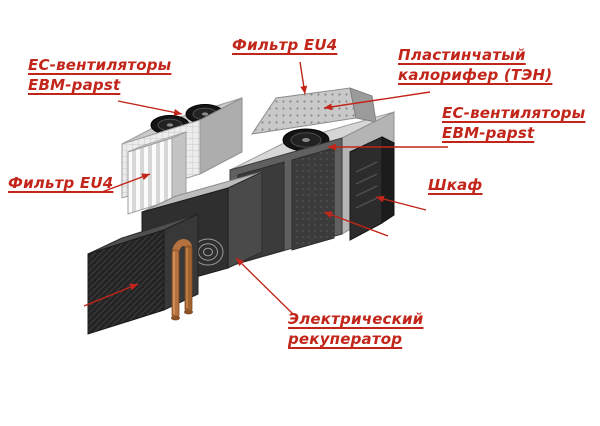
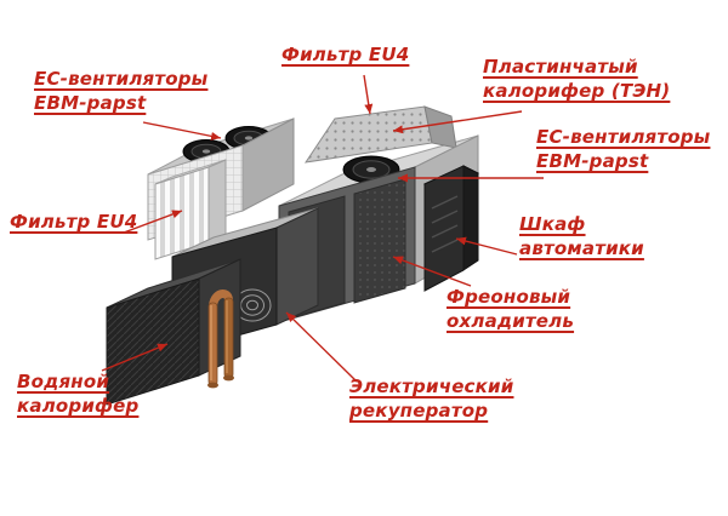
  Фильтр EU4
  Пластинчатый
  калорифер (ТЭН)
  ЕС-вентиляторы
  EBM-papst
  ЕС-вентиляторы
  EBM-papst
  Фильтр EU4
  Шкаф
+ автоматики
+ Фреоновый
+ охладитель
+ Водяной
+ калорифер
  Электрический
  рекуператор
